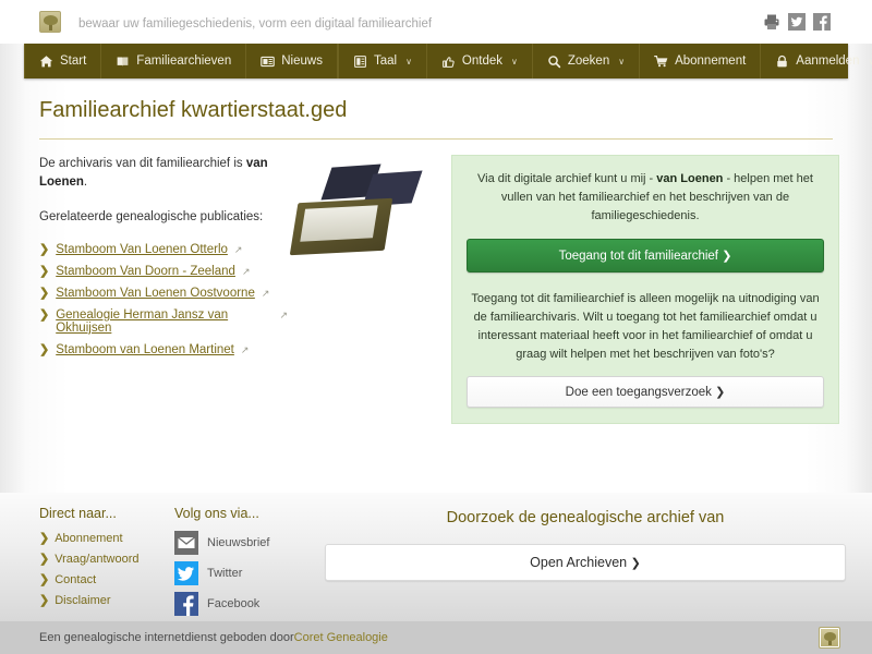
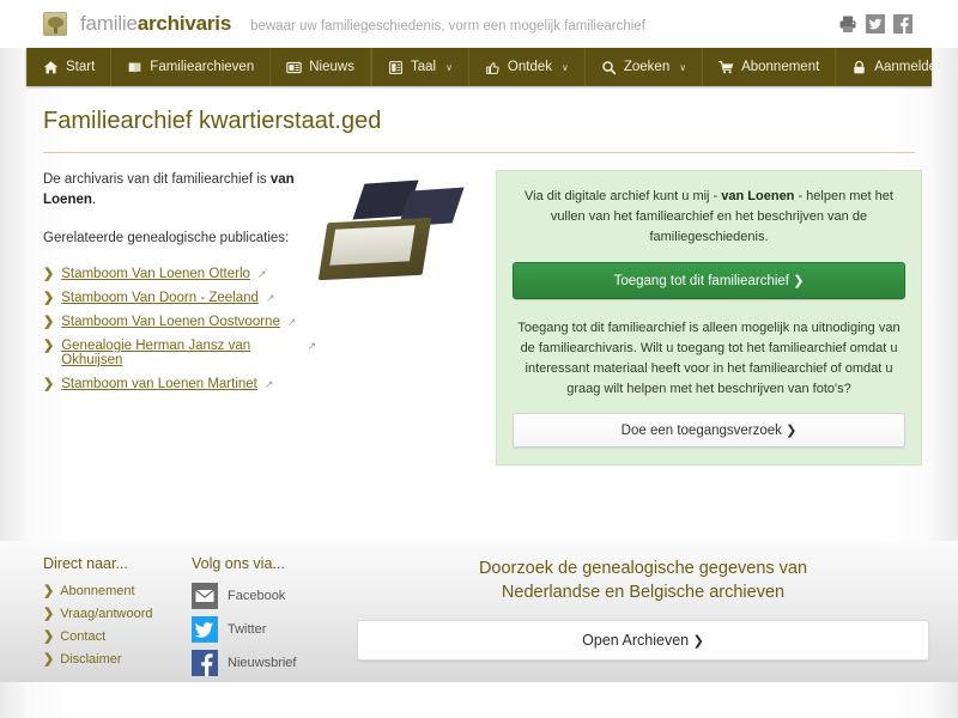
+ familiearchivaris
- bewaar uw familiegeschiedenis, vorm een digitaal familiearchief
+ bewaar uw familiegeschiedenis, vorm een mogelijk familiearchief
  Start
  Familiearchieven
  Nieuws
  Taal
  ∨
  Ontdek
  ∨
  Zoeken
  ∨
  Abonnement
  Aanmelden
  Familiearchief kwartierstaat.ged
  De archivaris van dit familiearchief is van Loenen.
  Gerelateerde genealogische publicaties:
  ❯
  Stamboom Van Loenen Otterlo
  ↗
  ❯
  Stamboom Van Doorn - Zeeland
  ↗
  ❯
  Stamboom Van Loenen Oostvoorne
  ↗
  ❯
  Genealogie Herman Jansz van Okhuijsen
  ↗
  ❯
  Stamboom van Loenen Martinet
  ↗
  Via dit digitale archief kunt u mij - van Loenen - helpen met het vullen van het familiearchief en het beschrijven van de familiegeschiedenis.
  Toegang tot dit familiearchief ❯
  Toegang tot dit familiearchief is alleen mogelijk na uitnodiging van de familiearchivaris. Wilt u toegang tot het familiearchief omdat u interessant materiaal heeft voor in het familiearchief of omdat u graag wilt helpen met het beschrijven van foto's?
  Doe een toegangsverzoek ❯
  Direct naar...
  ❯
  Abonnement
  ❯
  Vraag/antwoord
  ❯
  Contact
  ❯
  Disclaimer
  Volg ons via...
- Nieuwsbrief
+ Facebook
  Twitter
- Facebook
+ Nieuwsbrief
- Doorzoek de genealogische archief van
+ Doorzoek de genealogische gegevens van
+ Nederlandse en Belgische archieven
  Open Archieven ❯
- Een genealogische internetdienst geboden door
- Coret Genealogie
